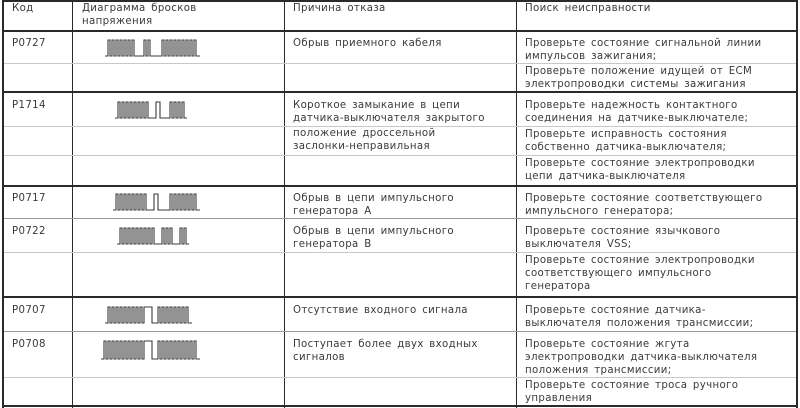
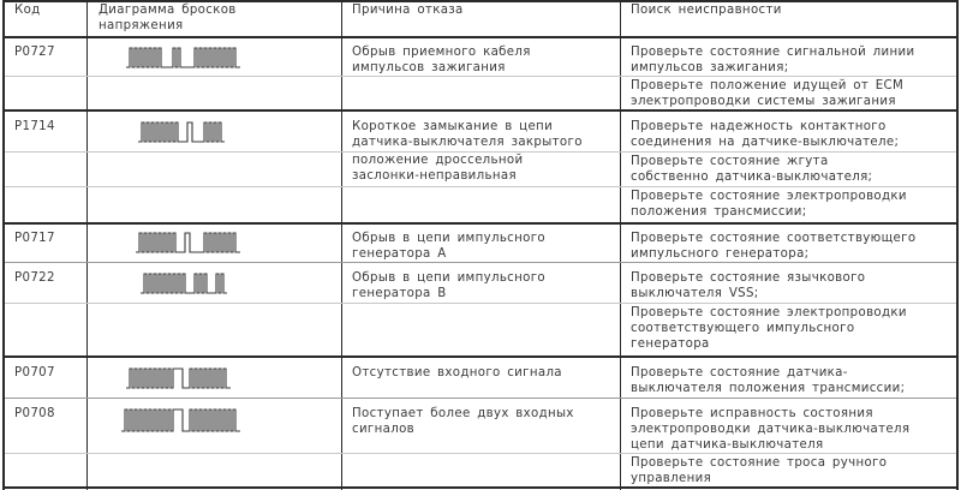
  Код
  Диаграмма бросков
  напряжения
  Причина отказа
  Поиск неисправности
  P0727
  Обрыв приемного кабеля
+ импульсов зажигания
  Проверьте состояние сигнальной линии
  импульсов зажигания;
  Проверьте положение идущей от ECM
  электропроводки системы зажигания
  P1714
  Короткое замыкание в цепи
  датчика-выключателя закрытого
  положение дроссельной
  заслонки-неправильная
  Проверьте надежность контактного
  соединения на датчике-выключателе;
- Проверьте исправность состояния
+ Проверьте состояние жгута
  собственно датчика-выключателя;
  Проверьте состояние электропроводки
- цепи датчика-выключателя
+ положения трансмиссии;
  P0717
  Обрыв в цепи импульсного
  генератора A
  Проверьте состояние соответствующего
  импульсного генератора;
  P0722
  Обрыв в цепи импульсного
  генератора B
  Проверьте состояние язычкового
  выключателя VSS;
  Проверьте состояние электропроводки
  соответствующего импульсного
  генератора
  P0707
  Отсутствие входного сигнала
  Проверьте состояние датчика-
  выключателя положения трансмиссии;
  P0708
  Поступает более двух входных
  сигналов
- Проверьте состояние жгута
+ Проверьте исправность состояния
  электропроводки датчика-выключателя
- положения трансмиссии;
+ цепи датчика-выключателя
  Проверьте состояние троса ручного
  управления
